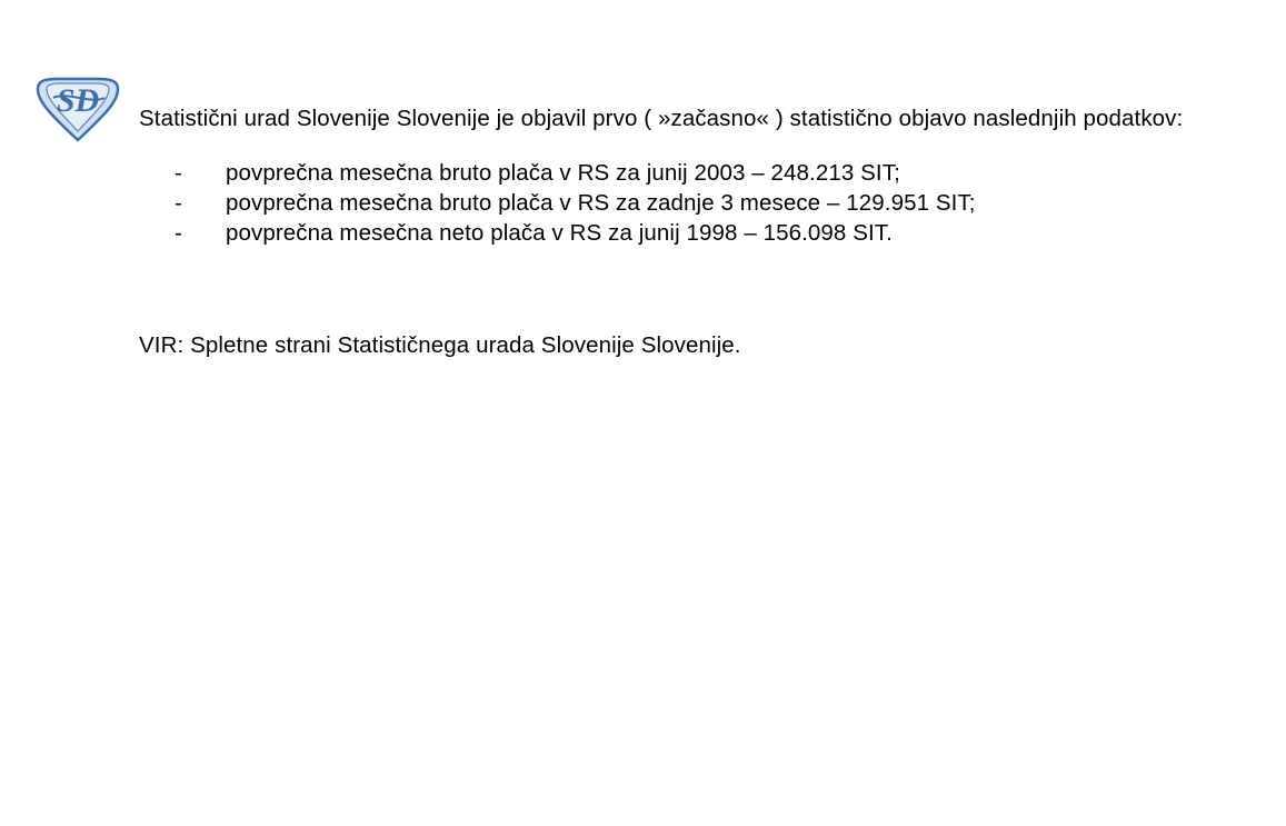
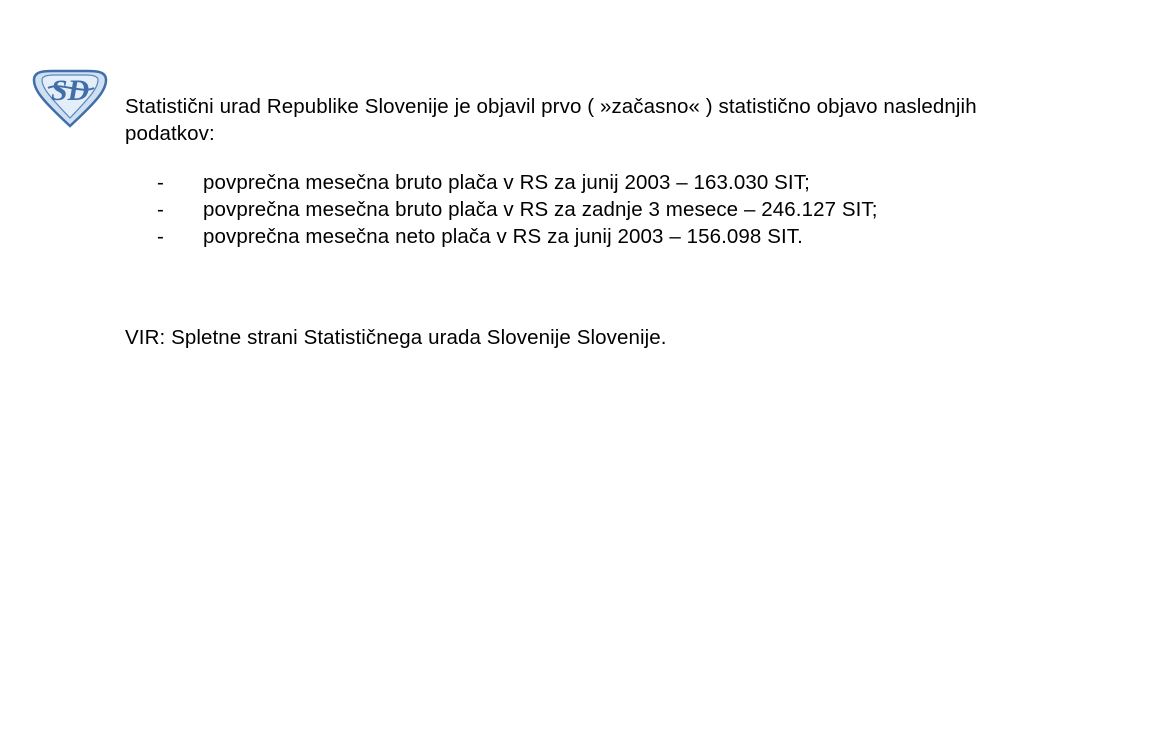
  SD
- Statistični urad Slovenije Slovenije je objavil prvo ( »začasno« ) statistično objavo naslednjih podatkov:
+ Statistični urad Republike Slovenije je objavil prvo ( »začasno« ) statistično objavo naslednjih podatkov:
  -
- povprečna mesečna bruto plača v RS za junij 2003 – 248.213 SIT;
+ povprečna mesečna bruto plača v RS za junij 2003 – 163.030 SIT;
  -
- povprečna mesečna bruto plača v RS za zadnje 3 mesece – 129.951 SIT;
+ povprečna mesečna bruto plača v RS za zadnje 3 mesece – 246.127 SIT;
  -
- povprečna mesečna neto plača v RS za junij 1998 – 156.098 SIT.
+ povprečna mesečna neto plača v RS za junij 2003 – 156.098 SIT.
  VIR: Spletne strani Statističnega urada Slovenije Slovenije.
